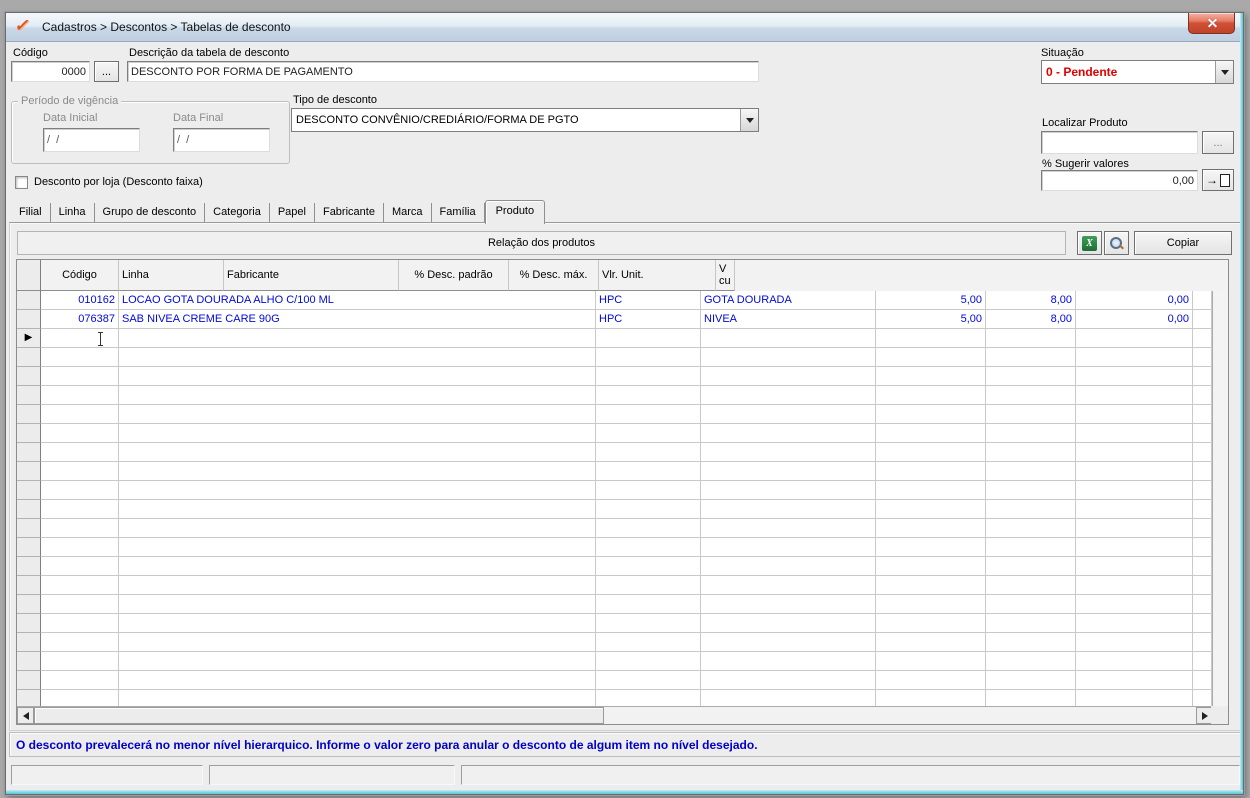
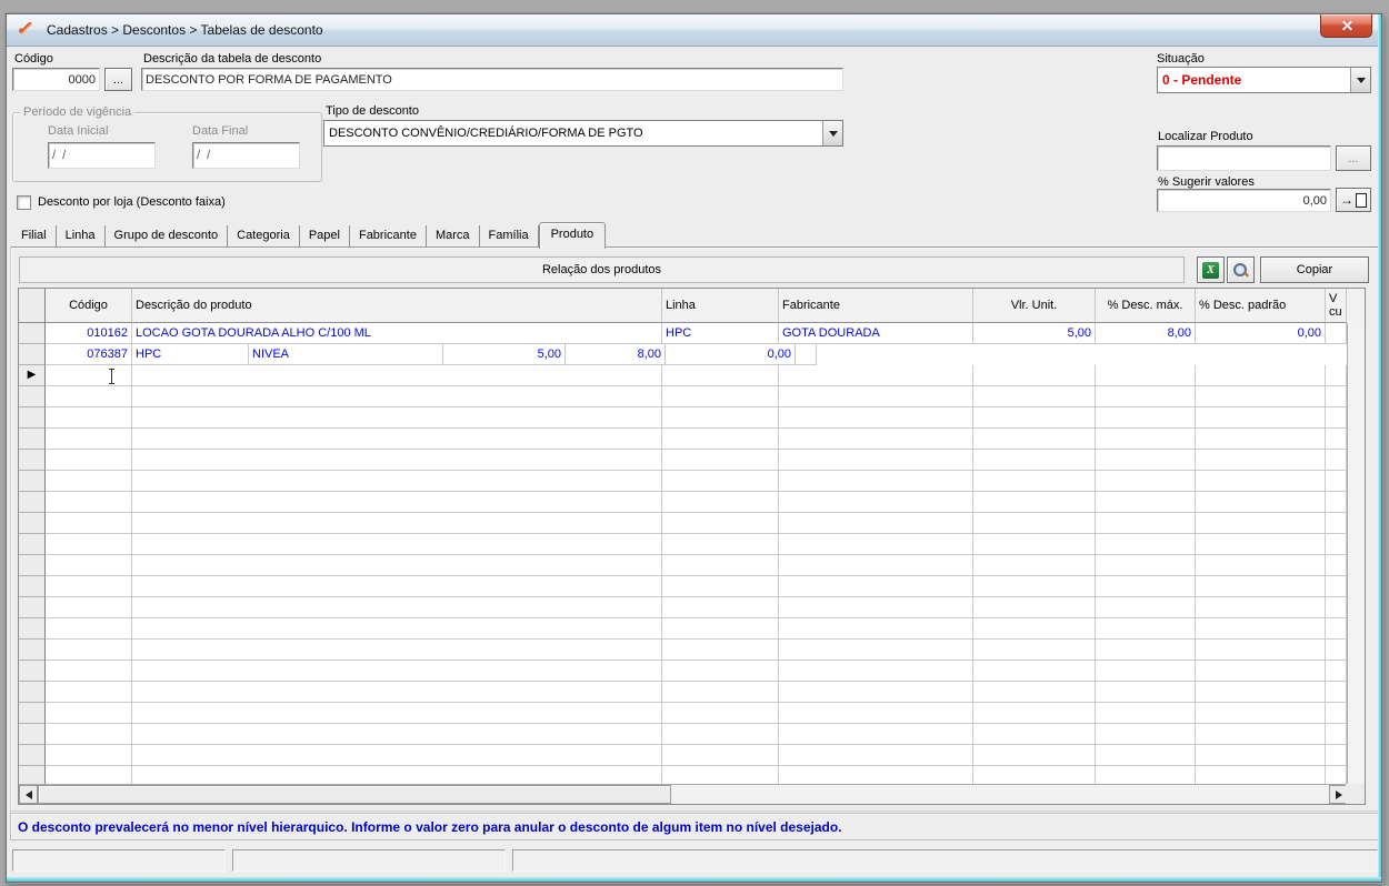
  ✓
  Cadastros > Descontos > Tabelas de desconto
  Código
  0000
  ...
  Descrição da tabela de desconto
  DESCONTO POR FORMA DE PAGAMENTO
  Situação
  0 - Pendente
  Período de vigência
  Data Inicial
  Data Final
  / /
  / /
  Tipo de desconto
  DESCONTO CONVÊNIO/CREDIÁRIO/FORMA DE PGTO
  Localizar Produto
  ...
  % Sugerir valores
  0,00
  →
  Desconto por loja (Desconto faixa)
  Filial
  Linha
  Grupo de desconto
  Categoria
  Papel
  Fabricante
  Marca
  Família
  Produto
  Relação dos produtos
  X
  Copiar
  Código
+ Descrição do produto
  Linha
  Fabricante
- % Desc. padrão
+ Vlr. Unit.
  % Desc. máx.
- Vlr. Unit.
+ % Desc. padrão
  V cu
  010162
  LOCAO GOTA DOURADA ALHO C/100 ML
  HPC
  GOTA DOURADA
  5,00
  8,00
  0,00
  076387
- SAB NIVEA CREME CARE 90G
  HPC
  NIVEA
  5,00
  8,00
  0,00
  ▶
  O desconto prevalecerá no menor nível hierarquico. Informe o valor zero para anular o desconto de algum item no nível desejado.
